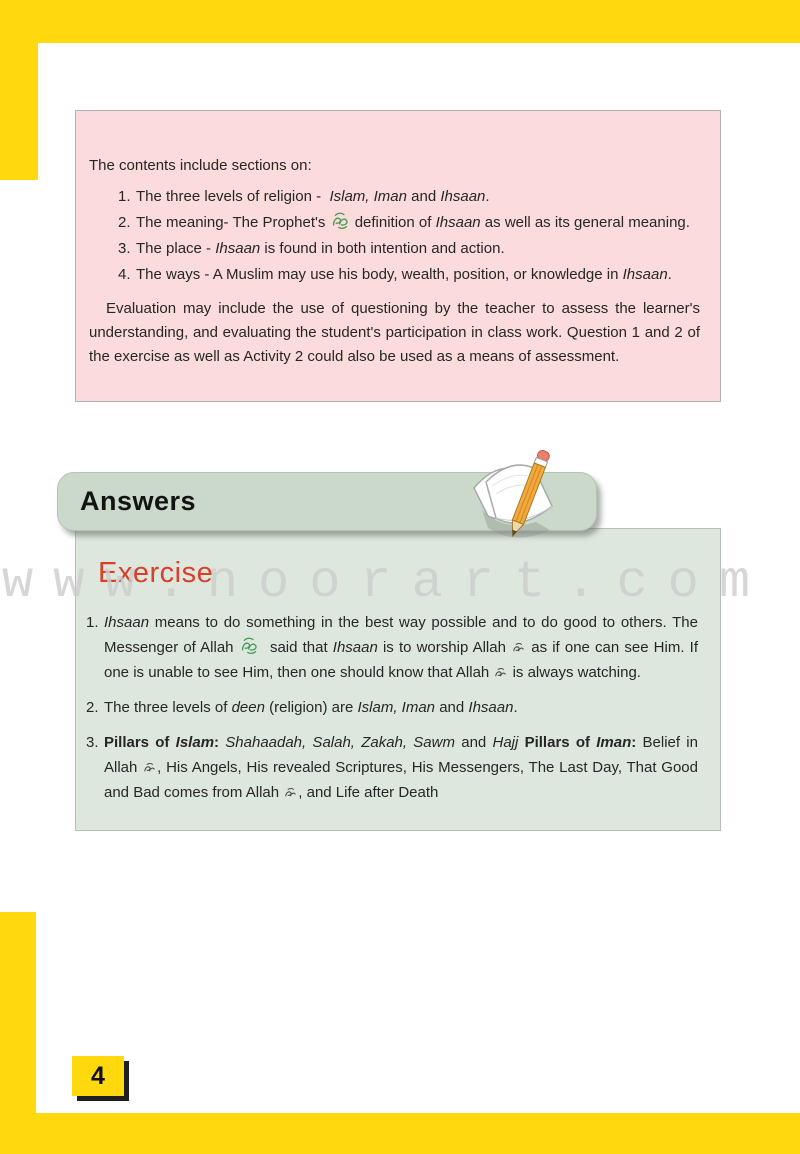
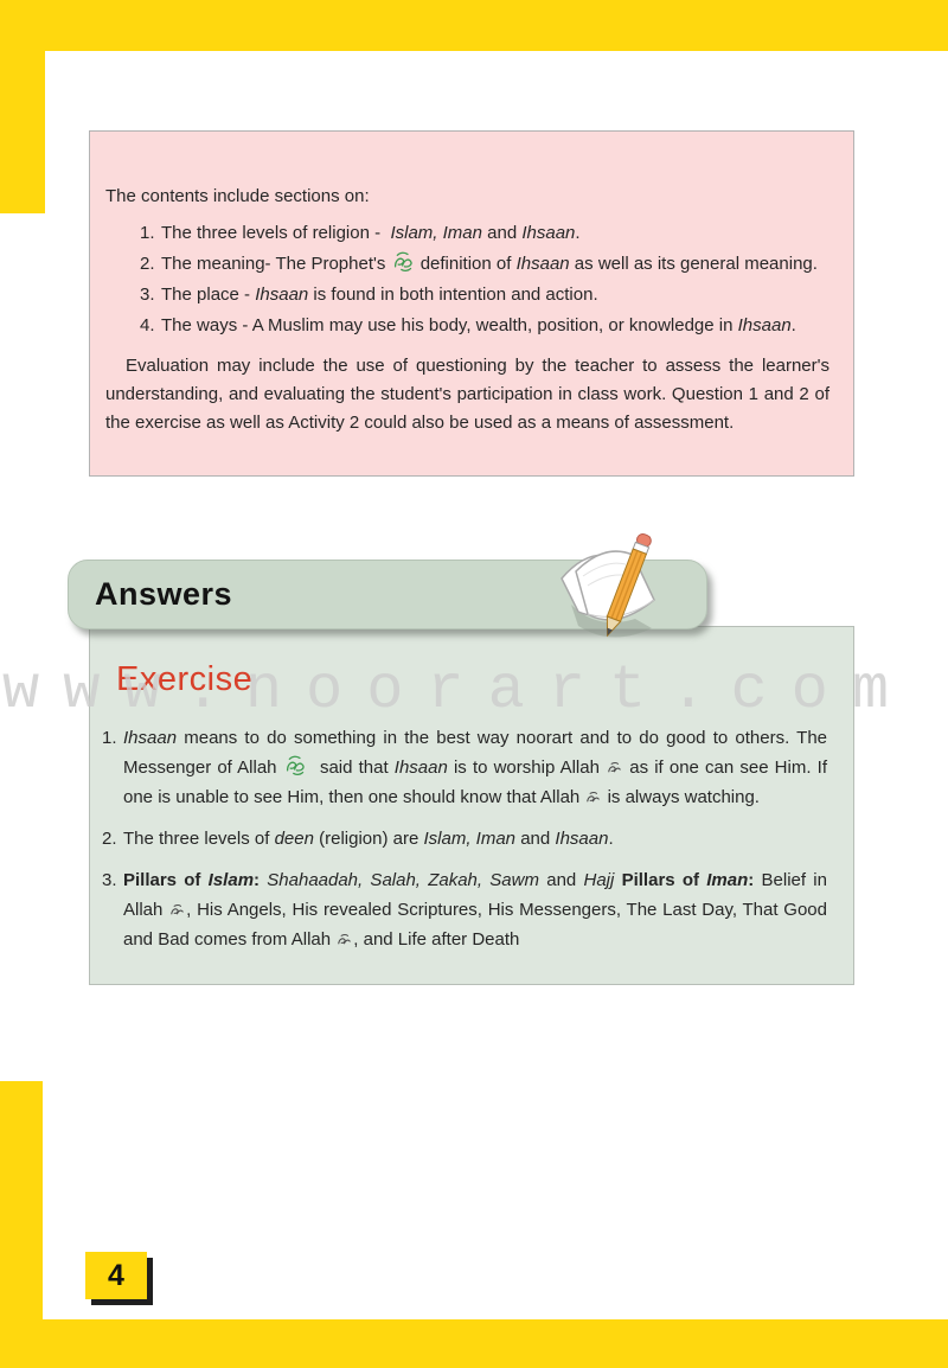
  The contents include sections on:
  1.
  The three levels of religion - Islam, Iman and Ihsaan.
  2.
  The meaning- The Prophet's definition of Ihsaan as well as its general meaning.
  3.
  The place - Ihsaan is found in both intention and action.
  4.
  The ways - A Muslim may use his body, wealth, position, or knowledge in Ihsaan.
  Evaluation may include the use of questioning by the teacher to assess the learner's understanding, and evaluating the student's participation in class work. Question 1 and 2 of the exercise as well as Activity 2 could also be used as a means of assessment.
  Answers
  Exercise
  1.
- Ihsaan means to do something in the best way possible and to do good to others. The Messenger of Allah said that Ihsaan is to worship Allah as if one can see Him. If one is unable to see Him, then one should know that Allah is always watching.
+ Ihsaan means to do something in the best way noorart and to do good to others. The Messenger of Allah said that Ihsaan is to worship Allah as if one can see Him. If one is unable to see Him, then one should know that Allah is always watching.
  2.
  The three levels of deen (religion) are Islam, Iman and Ihsaan.
  3.
  Pillars of Islam: Shahaadah, Salah, Zakah, Sawm and Hajj Pillars of Iman: Belief in Allah , His Angels, His revealed Scriptures, His Messengers, The Last Day, That Good and Bad comes from Allah , and Life after Death
  www.noorart.com
  4
